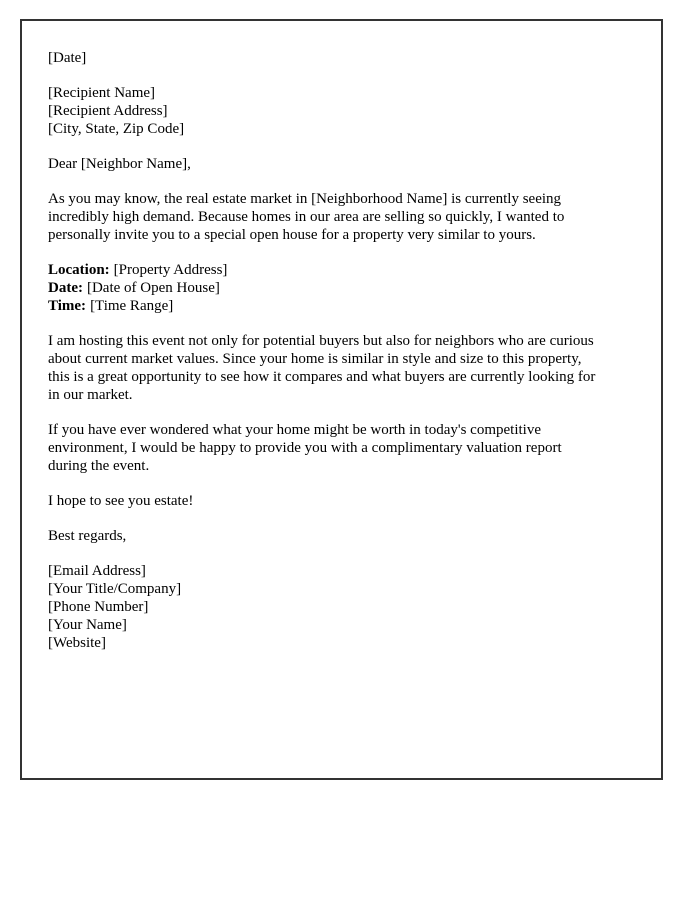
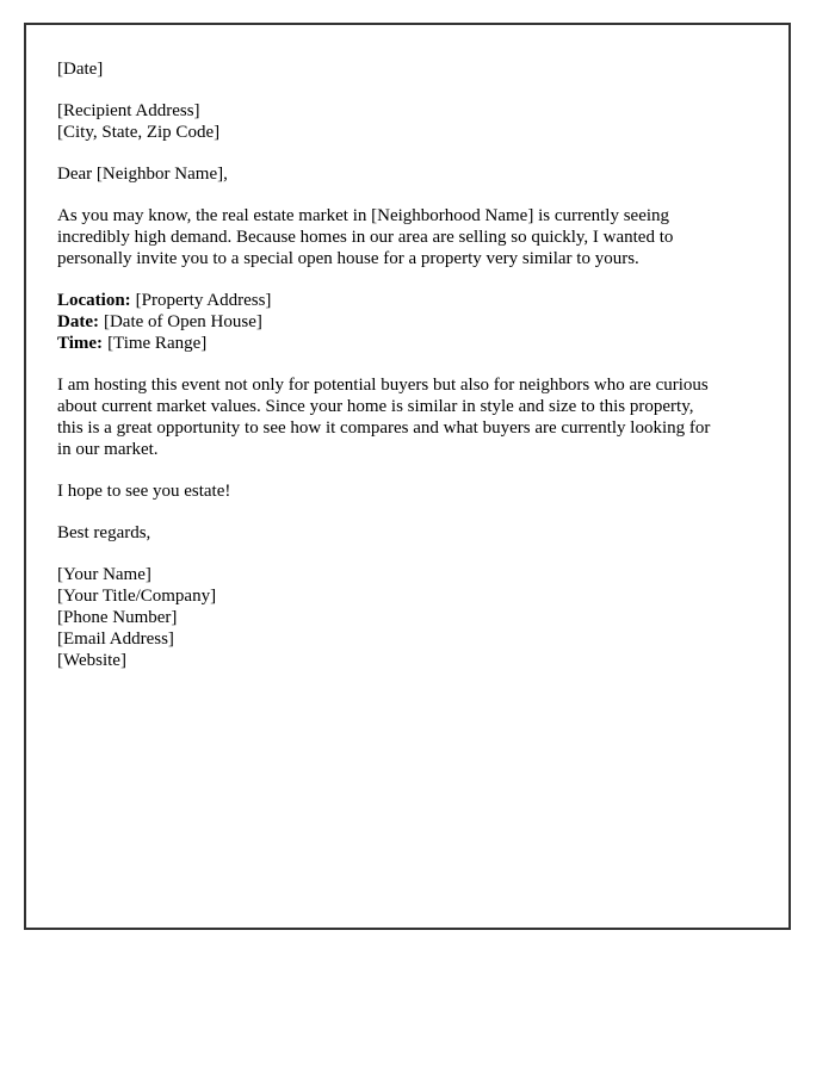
  [Date]
- [Recipient Name]
  [Recipient Address]
  [City, State, Zip Code]
  Dear [Neighbor Name],
  As you may know, the real estate market in [Neighborhood Name] is currently seeing
  incredibly high demand. Because homes in our area are selling so quickly, I wanted to
  personally invite you to a special open house for a property very similar to yours.
  Location: [Property Address]
  Date: [Date of Open House]
  Time: [Time Range]
  I am hosting this event not only for potential buyers but also for neighbors who are curious
  about current market values. Since your home is similar in style and size to this property,
  this is a great opportunity to see how it compares and what buyers are currently looking for
  in our market.
- If you have ever wondered what your home might be worth in today's competitive
- environment, I would be happy to provide you with a complimentary valuation report
- during the event.
  I hope to see you estate!
  Best regards,
- [Email Address]
+ [Your Name]
  [Your Title/Company]
  [Phone Number]
- [Your Name]
+ [Email Address]
  [Website]
